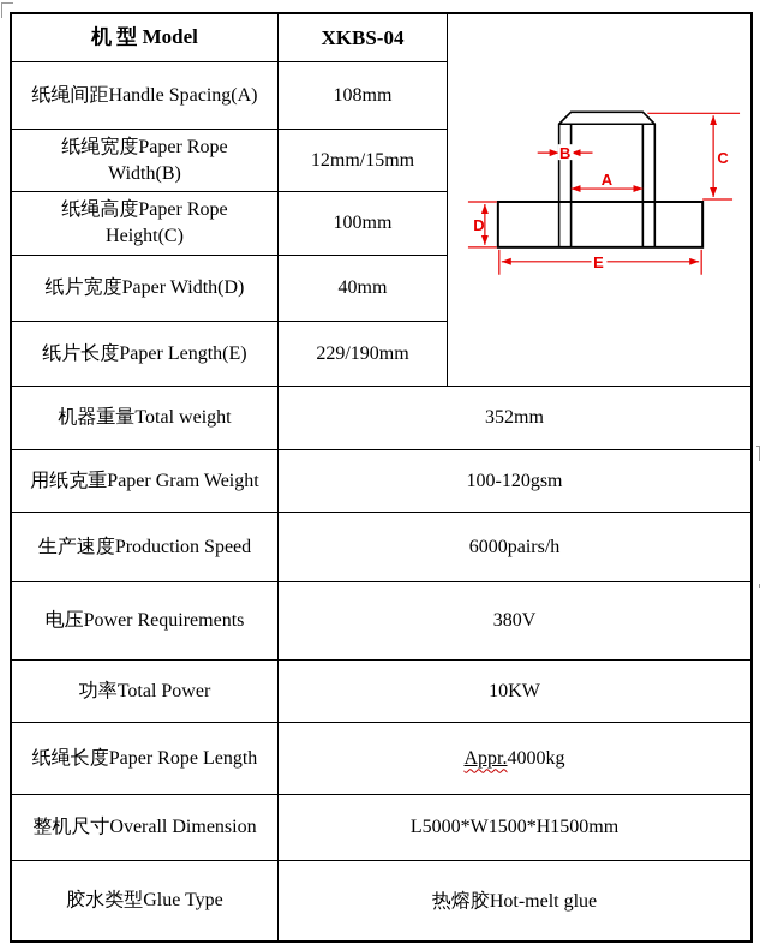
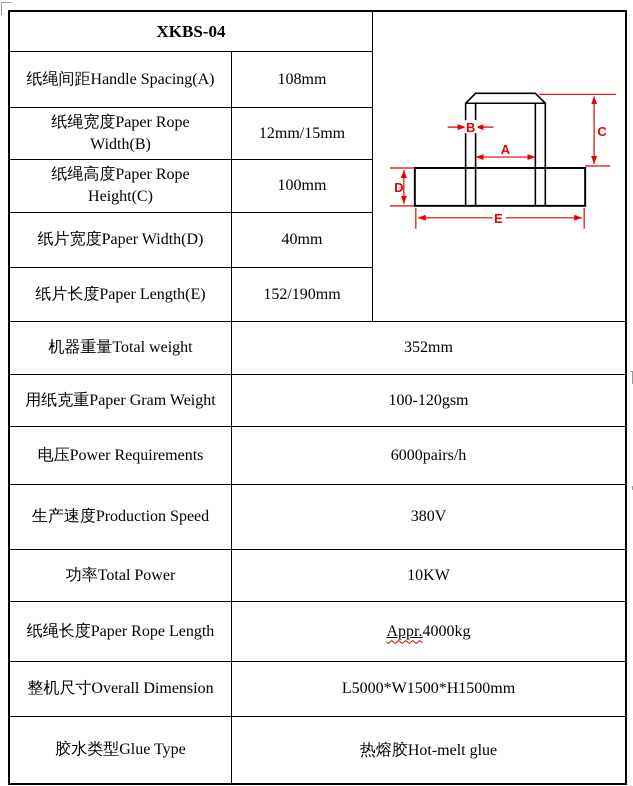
- 机 型 Model
  XKBS-04
  纸绳间距Handle Spacing(A)
  108mm
  纸绳宽度Paper Rope
  Width(B)
  12mm/15mm
  纸绳高度Paper Rope
  Height(C)
  100mm
  纸片宽度Paper Width(D)
  40mm
  纸片长度Paper Length(E)
- 229/190mm
+ 152/190mm
  B
  A
  C
  D
  E
  机器重量Total weight
  352mm
  用纸克重Paper Gram Weight
  100-120gsm
- 生产速度Production Speed
+ 电压Power Requirements
  6000pairs/h
- 电压Power Requirements
+ 生产速度Production Speed
  380V
  功率Total Power
  10KW
  纸绳长度Paper Rope Length
  Appr.
  4000kg
  整机尺寸Overall Dimension
  L5000*W1500*H1500mm
  胶水类型Glue Type
  热熔胶Hot-melt glue
